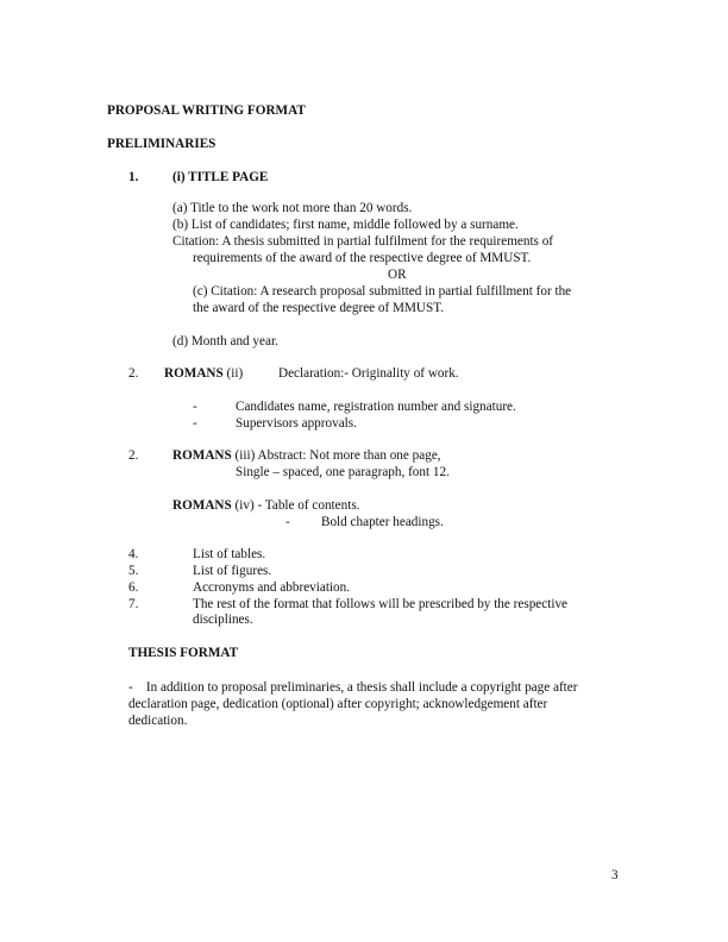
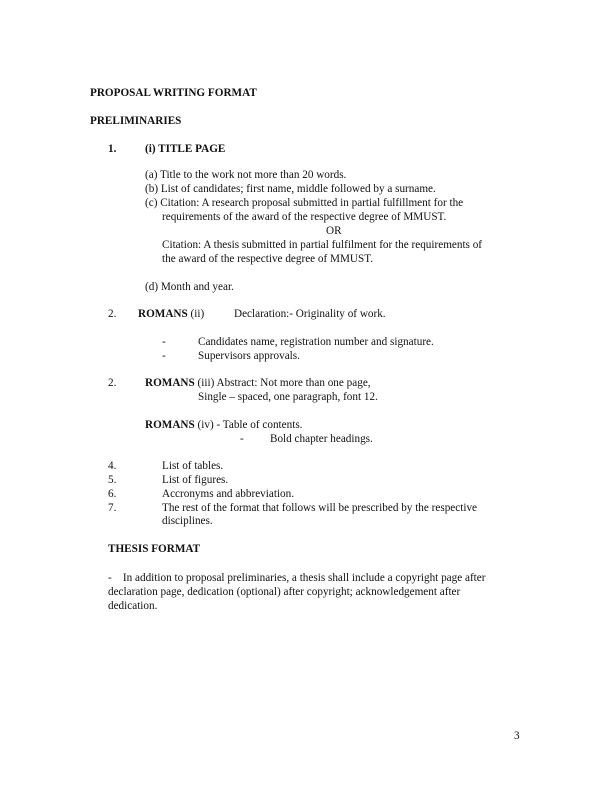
  PROPOSAL WRITING FORMAT
  PRELIMINARIES
  1.
  (i) TITLE PAGE
  (a) Title to the work not more than 20 words.
  (b) List of candidates; first name, middle followed by a surname.
- Citation: A thesis submitted in partial fulfilment for the requirements of
+ (c) Citation: A research proposal submitted in partial fulfillment for the
  requirements of the award of the respective degree of MMUST.
  OR
- (c) Citation: A research proposal submitted in partial fulfillment for the
+ Citation: A thesis submitted in partial fulfilment for the requirements of
  the award of the respective degree of MMUST.
  (d) Month and year.
  2.
  ROMANS (ii)
  Declaration:- Originality of work.
  -
  Candidates name, registration number and signature.
  -
  Supervisors approvals.
  2.
  ROMANS (iii) Abstract: Not more than one page,
  Single – spaced, one paragraph, font 12.
  ROMANS (iv) - Table of contents.
  -
  Bold chapter headings.
  4.
  List of tables.
  5.
  List of figures.
  6.
  Accronyms and abbreviation.
  7.
  The rest of the format that follows will be prescribed by the respective
  disciplines.
  THESIS FORMAT
  - In addition to proposal preliminaries, a thesis shall include a copyright page after
  declaration page, dedication (optional) after copyright; acknowledgement after
  dedication.
  3
